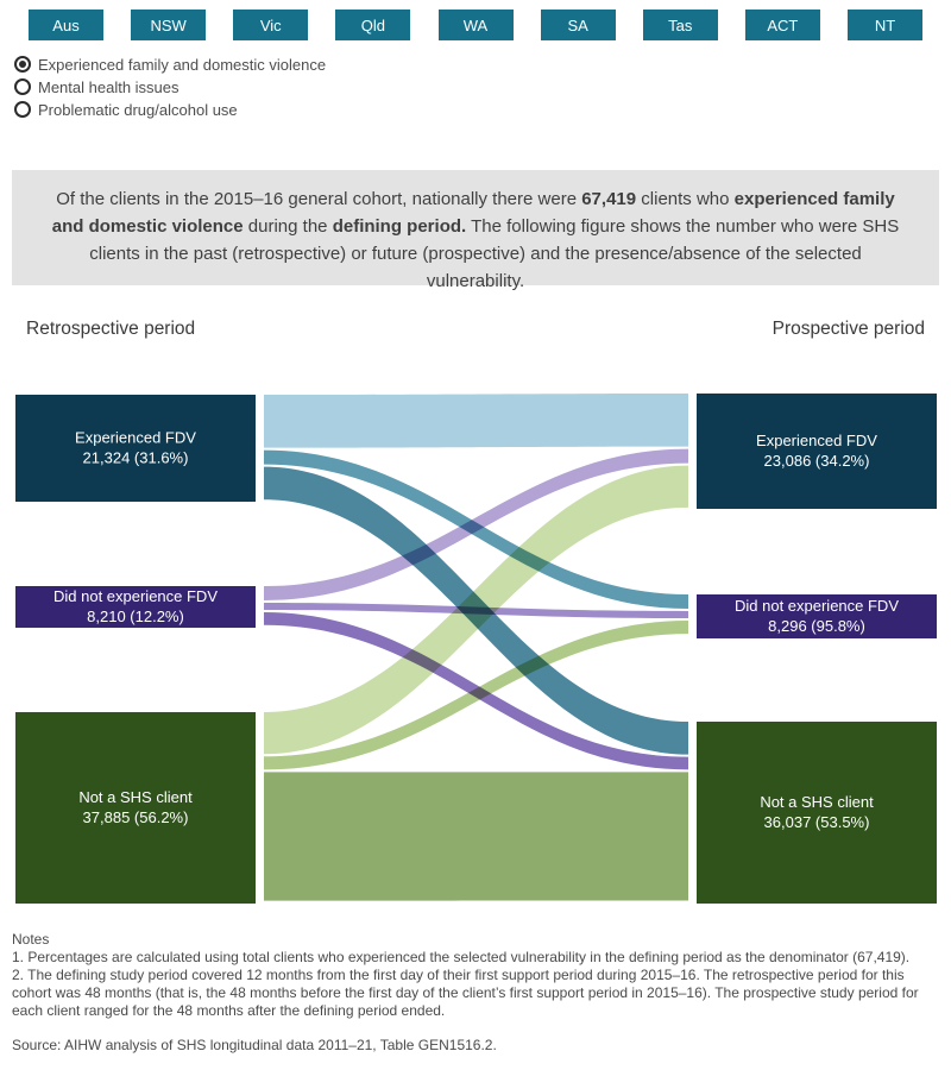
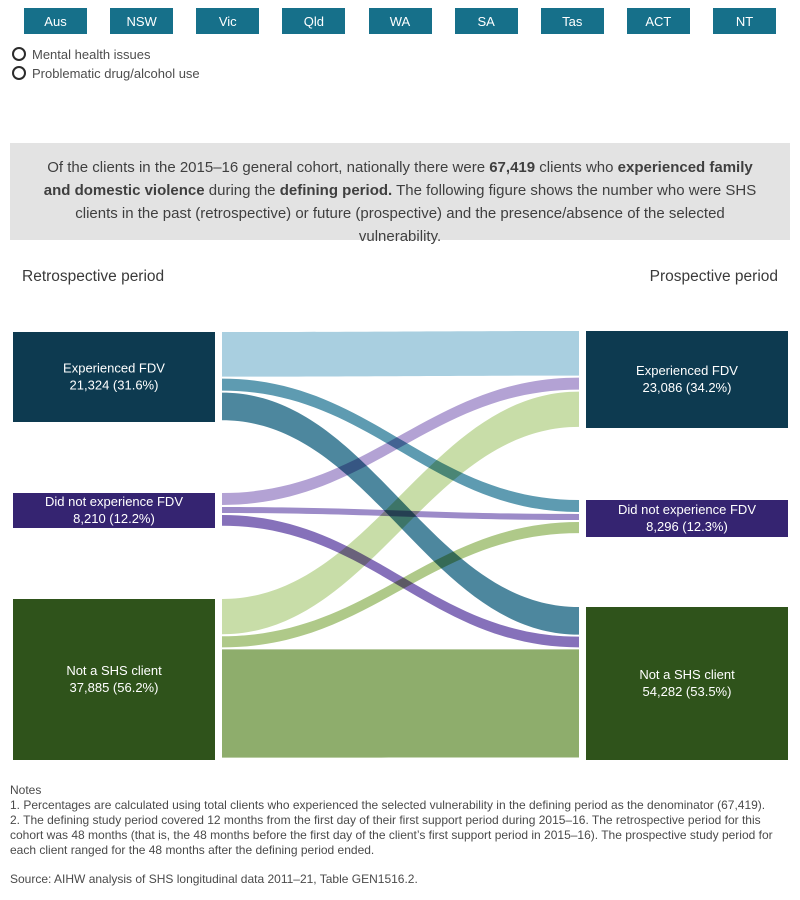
  Aus
  NSW
  Vic
  Qld
  WA
  SA
  Tas
  ACT
  NT
- Experienced family and domestic violence
  Mental health issues
  Problematic drug/alcohol use
  Of the clients in the 2015–16 general cohort, nationally there were 67,419 clients who experienced family and domestic violence during the defining period. The following figure shows the number who were SHS clients in the past (retrospective) or future (prospective) and the presence/absence of the selected vulnerability.
  Retrospective period
  Prospective period
  Experienced FDV
  21,324 (31.6%)
  Did not experience FDV
  8,210 (12.2%)
  Not a SHS client
  37,885 (56.2%)
  Experienced FDV
  23,086 (34.2%)
  Did not experience FDV
- 8,296 (95.8%)
+ 8,296 (12.3%)
  Not a SHS client
- 36,037 (53.5%)
+ 54,282 (53.5%)
  Notes
  1. Percentages are calculated using total clients who experienced the selected vulnerability in the defining period as the denominator (67,419).
  2. The defining study period covered 12 months from the first day of their first support period during 2015–16. The retrospective period for this cohort was 48 months (that is, the 48 months before the first day of the client’s first support period in 2015–16). The prospective study period for each client ranged for the 48 months after the defining period ended.
  Source: AIHW analysis of SHS longitudinal data 2011–21, Table GEN1516.2.
